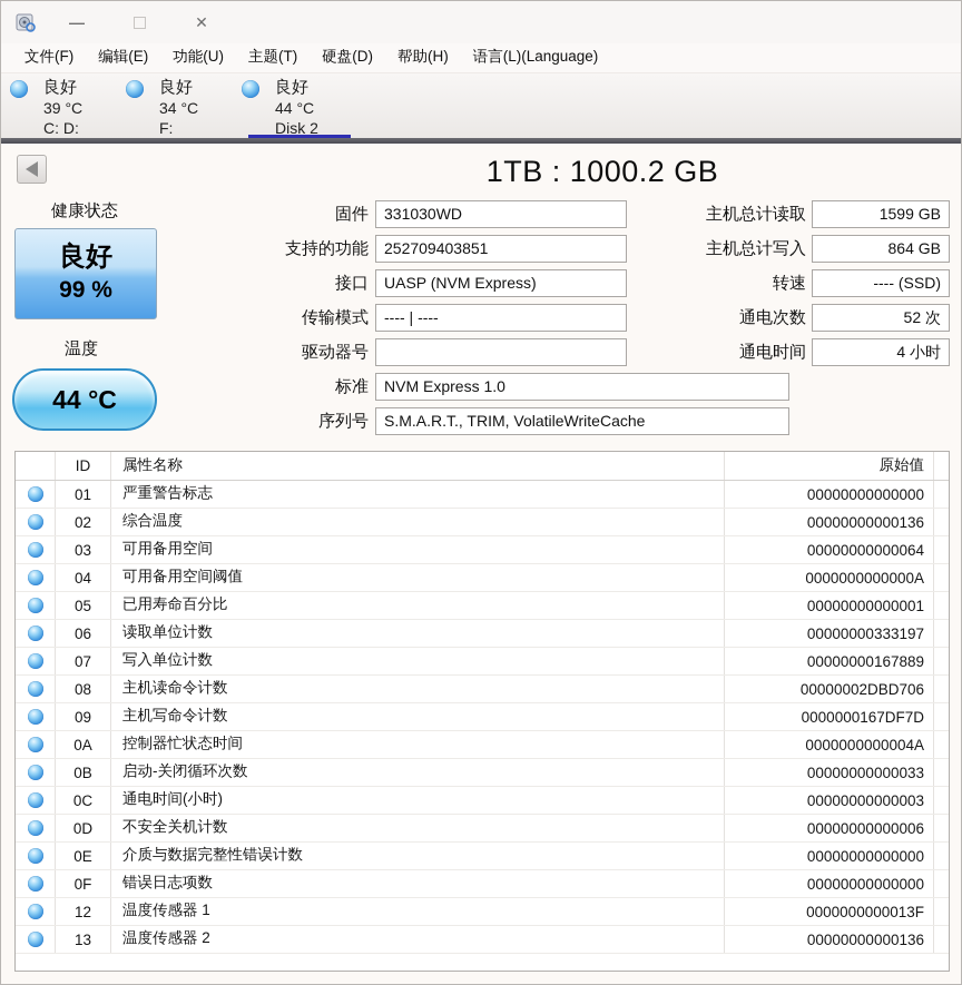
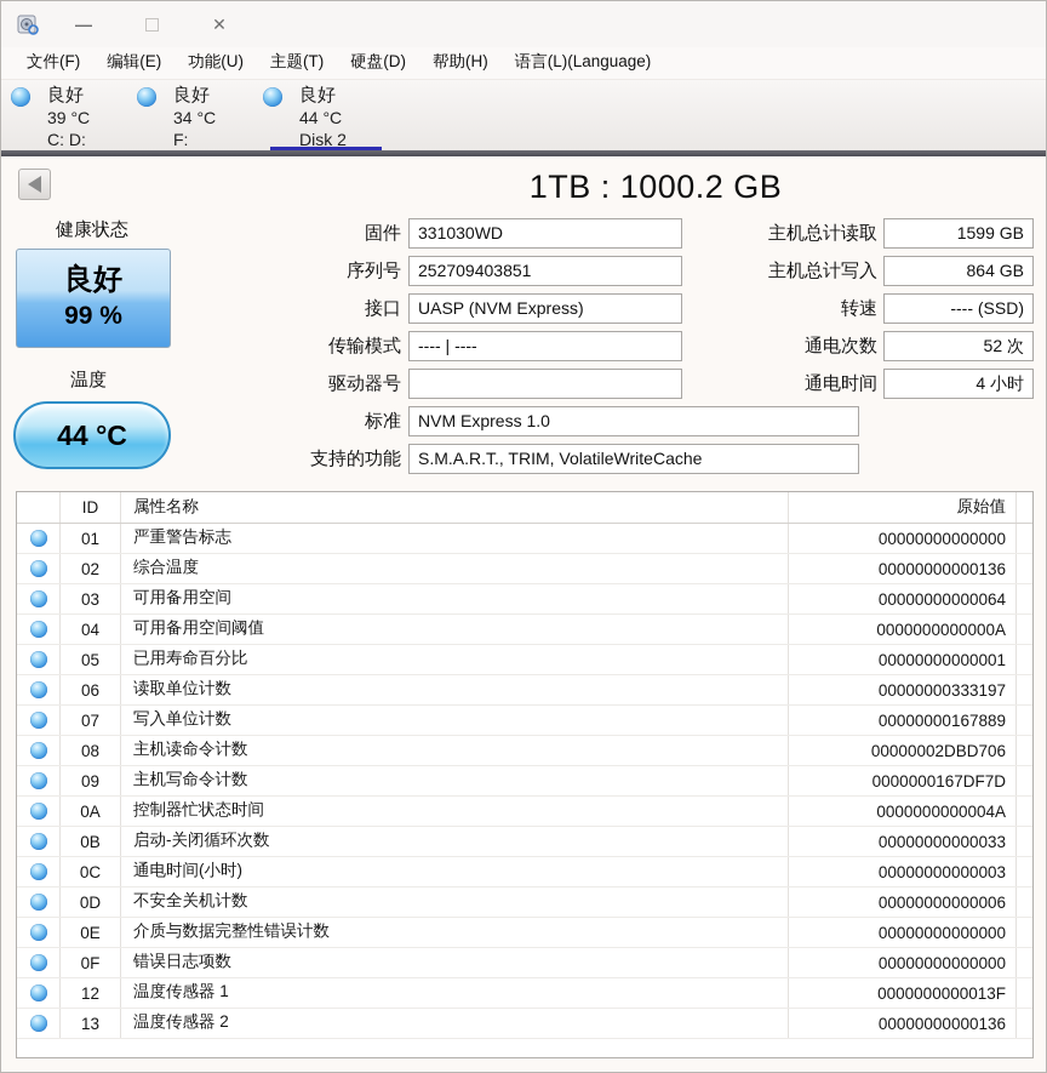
  —
  ✕
  文件(F)
  编辑(E)
  功能(U)
  主题(T)
  硬盘(D)
  帮助(H)
  语言(L)(Language)
  良好
  39 °C
  C: D:
  良好
  34 °C
  F:
  良好
  44 °C
  Disk 2
  1TB : 1000.2 GB
  健康状态
  良好
  99 %
  温度
  44 °C
  ID
  属性名称
  原始值
  01
  严重警告标志
  00000000000000
  02
  综合温度
  00000000000136
  03
  可用备用空间
  00000000000064
  04
  可用备用空间阈值
  0000000000000A
  05
  已用寿命百分比
  00000000000001
  06
  读取单位计数
  00000000333197
  07
  写入单位计数
  00000000167889
  08
  主机读命令计数
  00000002DBD706
  09
  主机写命令计数
  0000000167DF7D
  0A
  控制器忙状态时间
  0000000000004A
  0B
  启动-关闭循环次数
  00000000000033
  0C
  通电时间(小时)
  00000000000003
  0D
  不安全关机计数
  00000000000006
  0E
  介质与数据完整性错误计数
  00000000000000
  0F
  错误日志项数
  00000000000000
  12
  温度传感器 1
  0000000000013F
  13
  温度传感器 2
  00000000000136
  固件
  331030WD
- 支持的功能
+ 序列号
  252709403851
  接口
  UASP (NVM Express)
  传输模式
  ---- | ----
  驱动器号
  标准
  NVM Express 1.0
- 序列号
+ 支持的功能
  S.M.A.R.T., TRIM, VolatileWriteCache
  主机总计读取
  1599 GB
  主机总计写入
  864 GB
  转速
  ---- (SSD)
  通电次数
  52 次
  通电时间
  4 小时
